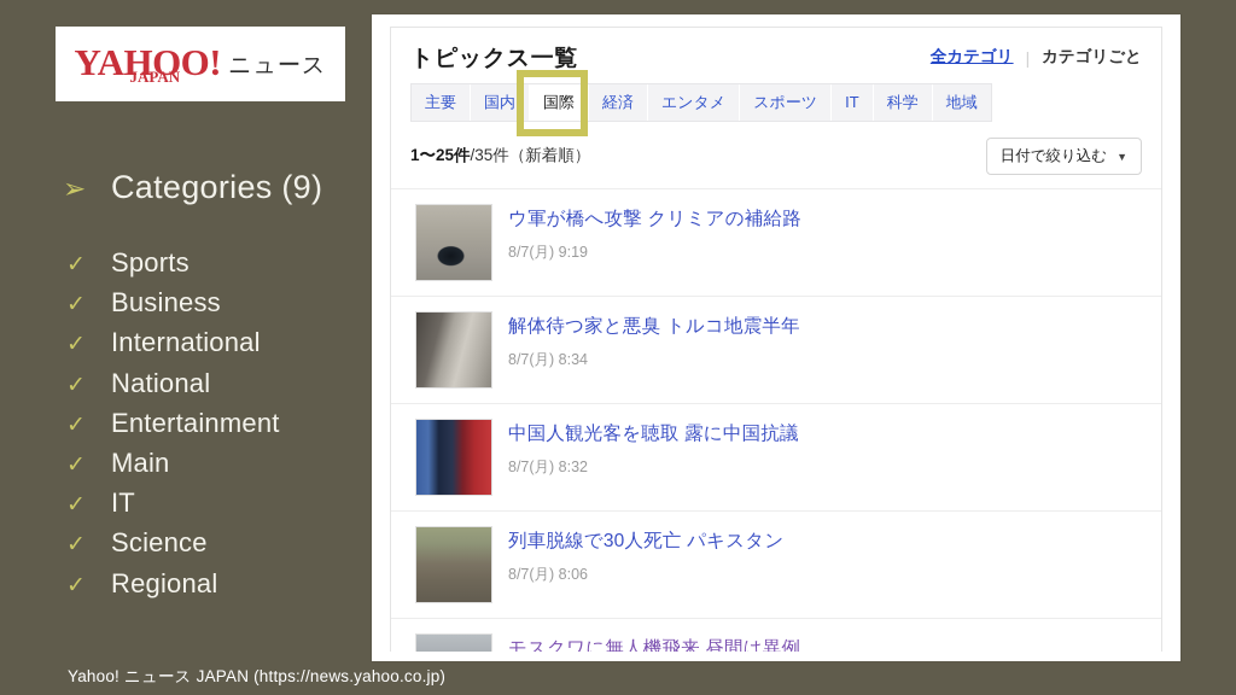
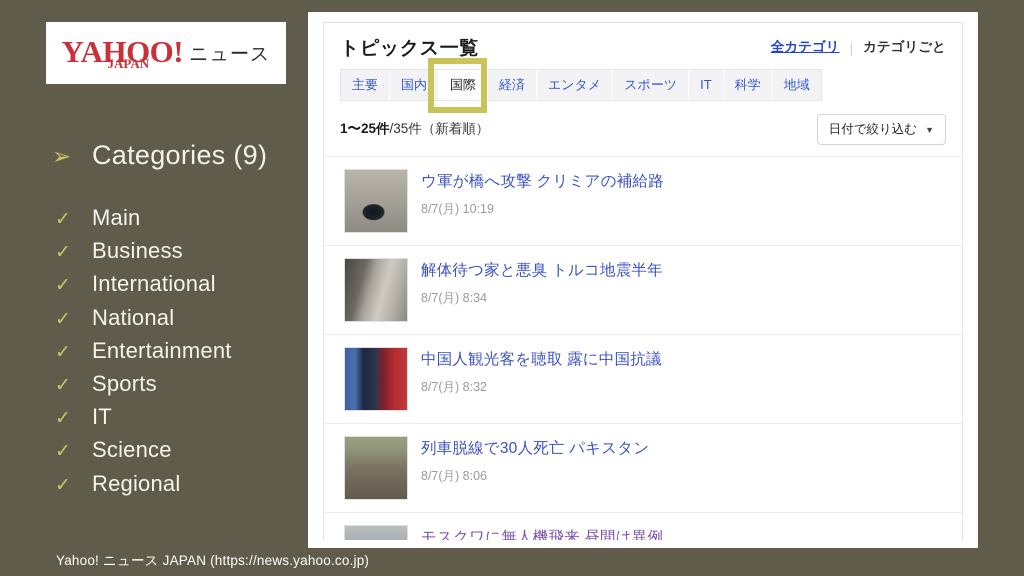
  YAHOO!
  JAPAN
  ニュース
  ➢
  Categories (9)
  ✓
- Sports
+ Main
  ✓
  Business
  ✓
  International
  ✓
  National
  ✓
  Entertainment
  ✓
- Main
+ Sports
  ✓
  IT
  ✓
  Science
  ✓
  Regional
  Yahoo! ニュース JAPAN (https://news.yahoo.co.jp)
  トピックス一覧
  全カテゴリ
  |
  カテゴリごと
  主要
  国内
  国際
  経済
  エンタメ
  スポーツ
  IT
  科学
  地域
  1〜25件/35件（新着順）
  日付で絞り込む
  ▼
  ウ軍が橋へ攻撃 クリミアの補給路
- 8/7(月) 9:19
+ 8/7(月) 10:19
  解体待つ家と悪臭 トルコ地震半年
  8/7(月) 8:34
  中国人観光客を聴取 露に中国抗議
  8/7(月) 8:32
  列車脱線で30人死亡 パキスタン
  8/7(月) 8:06
  モスクワに無人機飛来 昼間は異例
